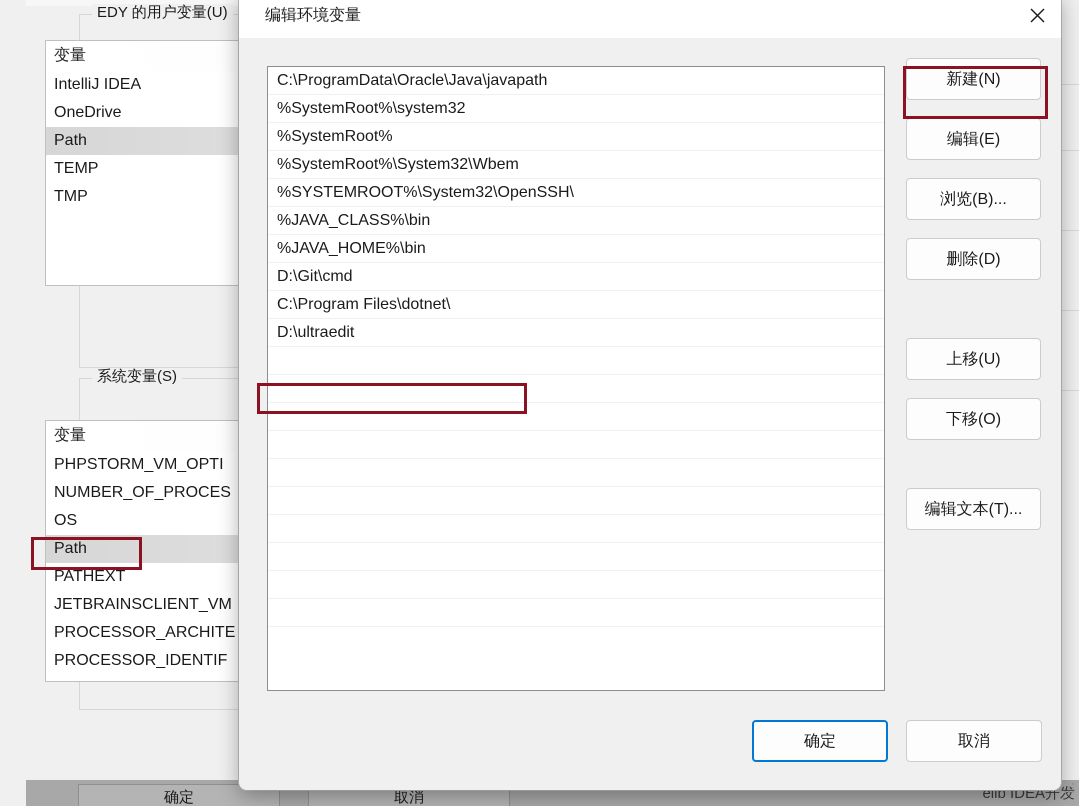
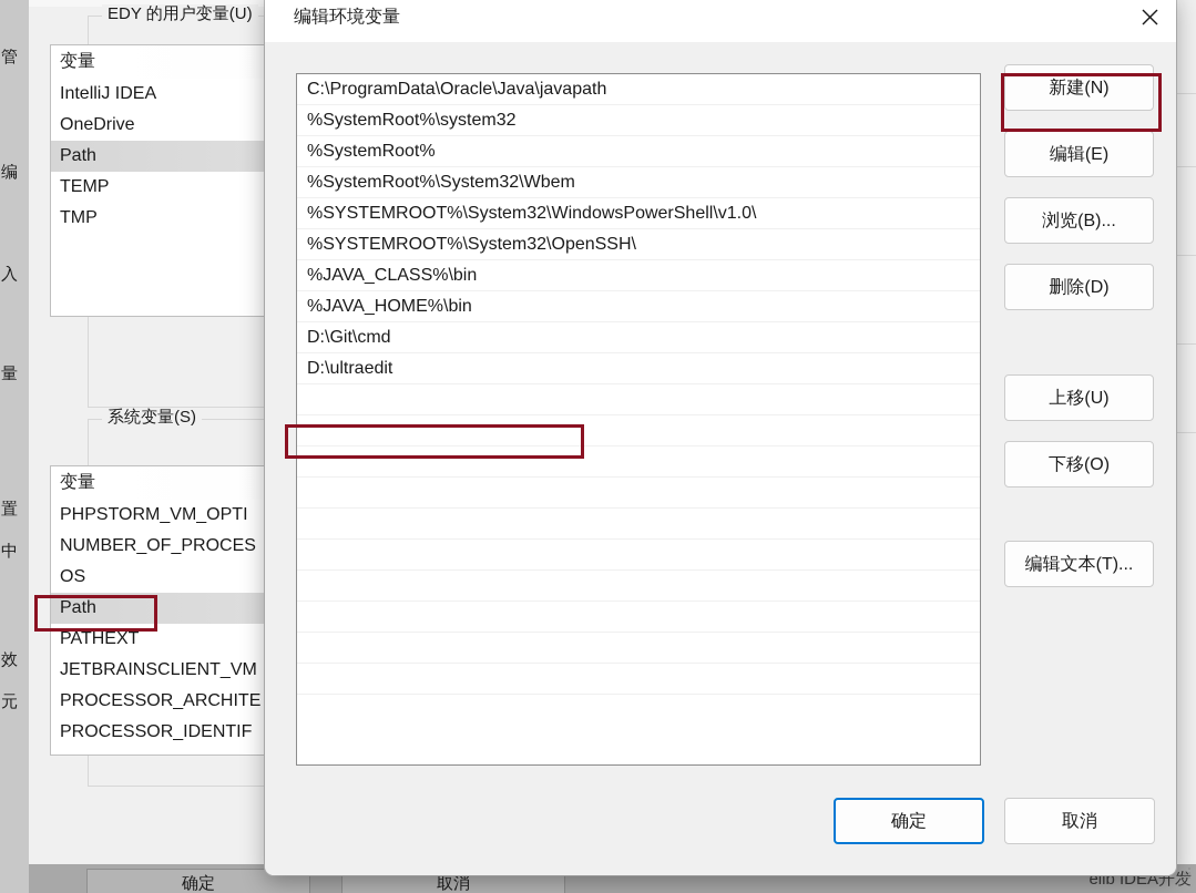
  EDY 的用户变量(U)
  变量
  IntelliJ IDEA
  OneDrive
  Path
  TEMP
  TMP
  系统变量(S)
  变量
  PHPSTORM_VM_OPTI
  NUMBER_OF_PROCES
  OS
  Path
  PATHEXT
  JETBRAINSCLIENT_VM
  PROCESSOR_ARCHITE
  PROCESSOR_IDENTIF
+ 管
+ 编
+ 入
+ 量
+ 置
+ 中
+ 效
+ 元
  确定
  取消
  ellb IDEA开发
  编辑环境变量
  C:\ProgramData\Oracle\Java\javapath
  %SystemRoot%\system32
  %SystemRoot%
  %SystemRoot%\System32\Wbem
+ %SYSTEMROOT%\System32\WindowsPowerShell\v1.0\
  %SYSTEMROOT%\System32\OpenSSH\
  %JAVA_CLASS%\bin
  %JAVA_HOME%\bin
  D:\Git\cmd
- C:\Program Files\dotnet\
  D:\ultraedit
  新建(N)
  编辑(E)
  浏览(B)...
  删除(D)
  上移(U)
  下移(O)
  编辑文本(T)...
  确定
  取消
